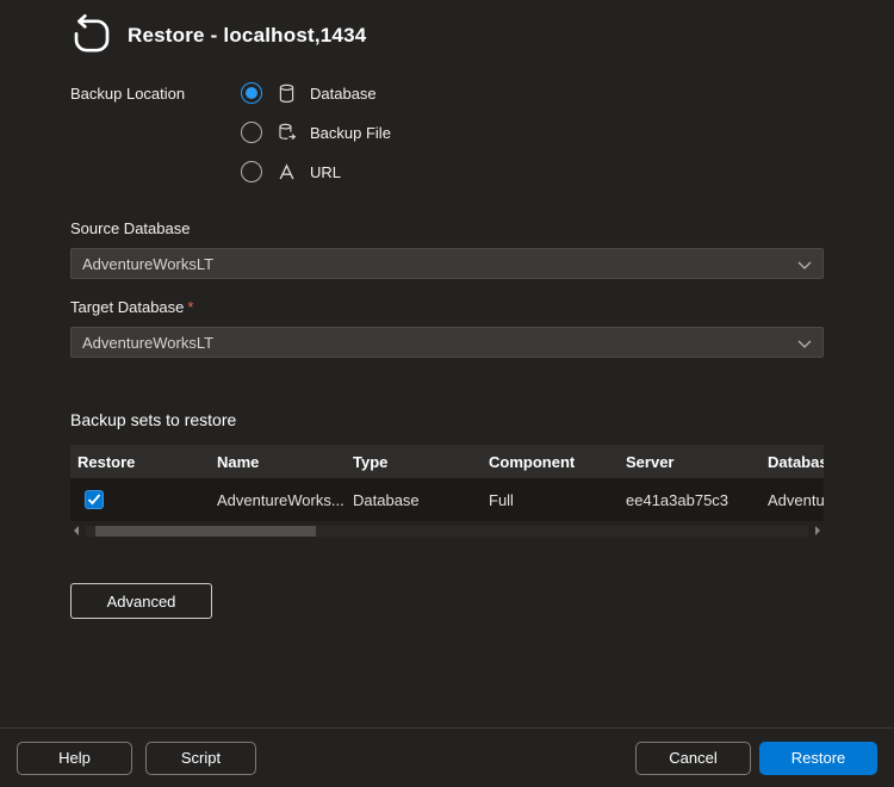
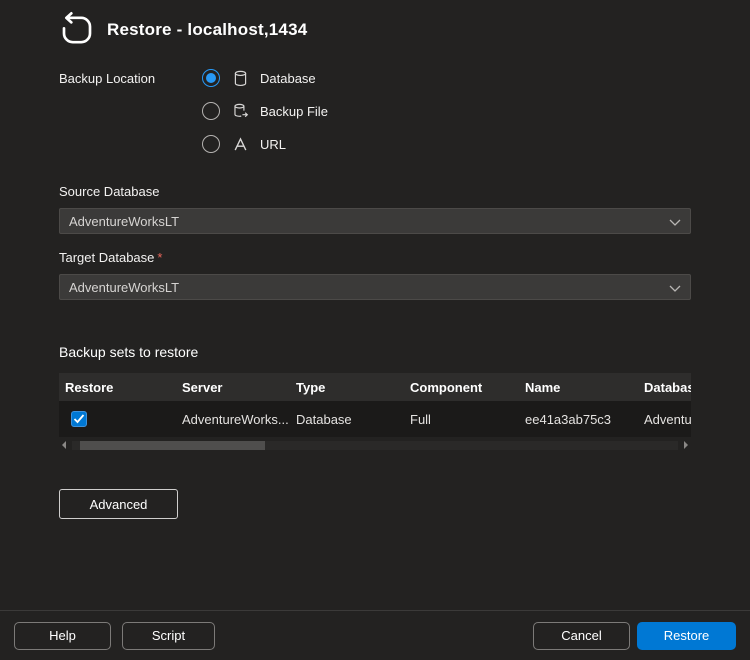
  Restore - localhost,1434
  Backup Location
  Database
  Backup File
  URL
  Source Database
  AdventureWorksLT
  Target Database *
  AdventureWorksLT
  Backup sets to restore
  Restore
- Name
+ Server
  Type
  Component
- Server
+ Name
  Databas
  AdventureWorks...
  Database
  Full
  ee41a3ab75c3
  Adventu
  Advanced
  Help
  Script
  Cancel
  Restore
